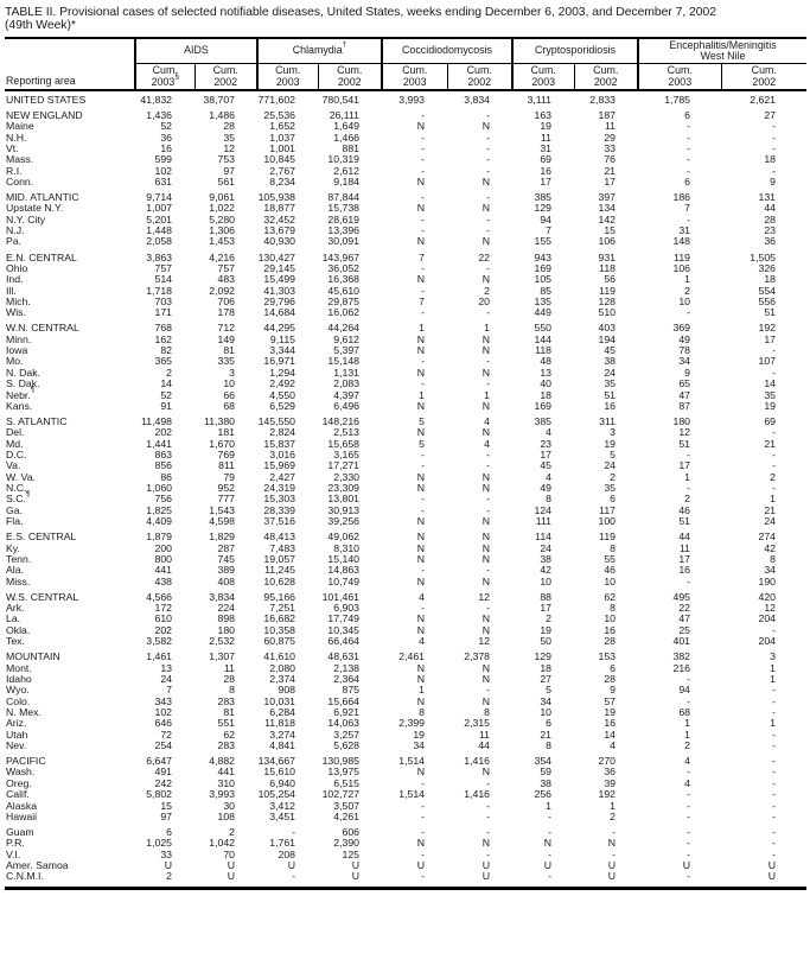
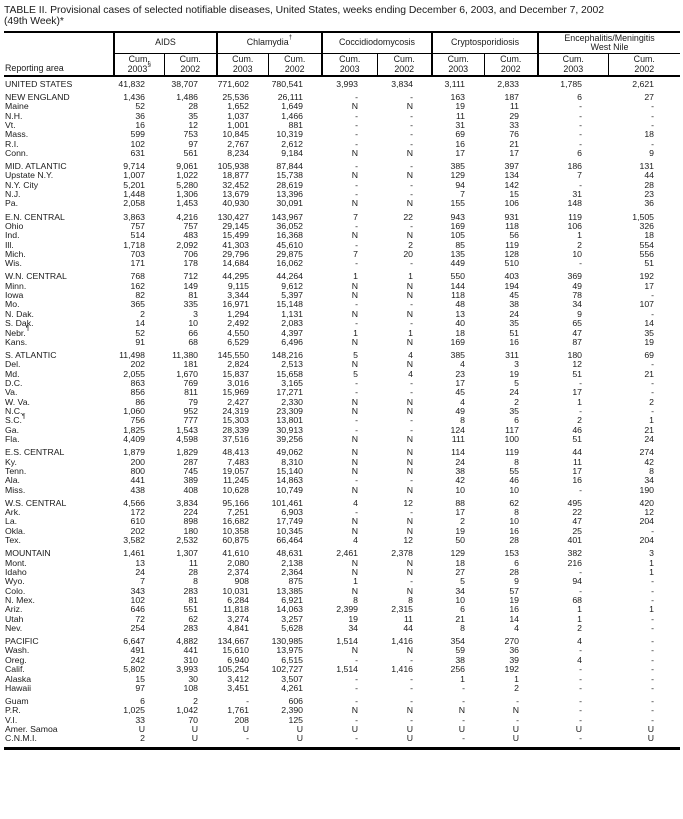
  TABLE II. Provisional cases of selected notifiable diseases, United States, weeks ending December 6, 2003, and December 7, 2002
  (49th Week)*
  Reporting area	AIDS	Chlamydia	Coccidiodomycosis	Cryptosporidiosis	Encephalitis/MeningitisWest Nile
  Cum.2003	Cum.2002	Cum.2003	Cum.2002	Cum.2003	Cum.2002	Cum.2003	Cum.2002	Cum.2003	Cum.2002
  UNITED STATES	41,832	38,707	771,602	780,541	3,993	3,834	3,111	2,833	1,785	2,621
  NEW ENGLAND	1,436	1,486	25,536	26,111	-	-	163	187	6	27
  Maine	52	28	1,652	1,649	N	N	19	11	-	-
  N.H.	36	35	1,037	1,466	-	-	11	29	-	-
  Vt.	16	12	1,001	881	-	-	31	33	-	-
  Mass.	599	753	10,845	10,319	-	-	69	76	-	18
  R.I.	102	97	2,767	2,612	-	-	16	21	-	-
  Conn.	631	561	8,234	9,184	N	N	17	17	6	9
  MID. ATLANTIC	9,714	9,061	105,938	87,844	-	-	385	397	186	131
  Upstate N.Y.	1,007	1,022	18,877	15,738	N	N	129	134	7	44
  N.Y. City	5,201	5,280	32,452	28,619	-	-	94	142	-	28
  N.J.	1,448	1,306	13,679	13,396	-	-	7	15	31	23
  Pa.	2,058	1,453	40,930	30,091	N	N	155	106	148	36
  E.N. CENTRAL	3,863	4,216	130,427	143,967	7	22	943	931	119	1,505
  Ohio	757	757	29,145	36,052	-	-	169	118	106	326
  Ind.	514	483	15,499	16,368	N	N	105	56	1	18
  Ill.	1,718	2,092	41,303	45,610	-	2	85	119	2	554
  Mich.	703	706	29,796	29,875	7	20	135	128	10	556
  Wis.	171	178	14,684	16,062	-	-	449	510	-	51
  W.N. CENTRAL	768	712	44,295	44,264	1	1	550	403	369	192
  Minn.	162	149	9,115	9,612	N	N	144	194	49	17
  Iowa	82	81	3,344	5,397	N	N	118	45	78	-
  Mo.	365	335	16,971	15,148	-	-	48	38	34	107
  N. Dak.	2	3	1,294	1,131	N	N	13	24	9	-
  S. Dak.	14	10	2,492	2,083	-	-	40	35	65	14
  Nebr.	52	66	4,550	4,397	1	1	18	51	47	35
  Kans.	91	68	6,529	6,496	N	N	169	16	87	19
  S. ATLANTIC	11,498	11,380	145,550	148,216	5	4	385	311	180	69
  Del.	202	181	2,824	2,513	N	N	4	3	12	-
- Md.	1,441	1,670	15,837	15,658	5	4	23	19	51	21
+ Md.	2,055	1,670	15,837	15,658	5	4	23	19	51	21
  D.C.	863	769	3,016	3,165	-	-	17	5	-	-
  Va.	856	811	15,969	17,271	-	-	45	24	17	-
  W. Va.	86	79	2,427	2,330	N	N	4	2	1	2
  N.C.	1,060	952	24,319	23,309	N	N	49	35	-	-
  S.C.	756	777	15,303	13,801	-	-	8	6	2	1
  Ga.	1,825	1,543	28,339	30,913	-	-	124	117	46	21
  Fla.	4,409	4,598	37,516	39,256	N	N	111	100	51	24
  E.S. CENTRAL	1,879	1,829	48,413	49,062	N	N	114	119	44	274
  Ky.	200	287	7,483	8,310	N	N	24	8	11	42
  Tenn.	800	745	19,057	15,140	N	N	38	55	17	8
  Ala.	441	389	11,245	14,863	-	-	42	46	16	34
  Miss.	438	408	10,628	10,749	N	N	10	10	-	190
  W.S. CENTRAL	4,566	3,834	95,166	101,461	4	12	88	62	495	420
  Ark.	172	224	7,251	6,903	-	-	17	8	22	12
  La.	610	898	16,682	17,749	N	N	2	10	47	204
  Okla.	202	180	10,358	10,345	N	N	19	16	25	-
  Tex.	3,582	2,532	60,875	66,464	4	12	50	28	401	204
  MOUNTAIN	1,461	1,307	41,610	48,631	2,461	2,378	129	153	382	3
  Mont.	13	11	2,080	2,138	N	N	18	6	216	1
  Idaho	24	28	2,374	2,364	N	N	27	28	-	1
  Wyo.	7	8	908	875	1	-	5	9	94	-
- Colo.	343	283	10,031	15,664	N	N	34	57	-	-
+ Colo.	343	283	10,031	13,385	N	N	34	57	-	-
  N. Mex.	102	81	6,284	6,921	8	8	10	19	68	-
  Ariz.	646	551	11,818	14,063	2,399	2,315	6	16	1	1
  Utah	72	62	3,274	3,257	19	11	21	14	1	-
  Nev.	254	283	4,841	5,628	34	44	8	4	2	-
  PACIFIC	6,647	4,882	134,667	130,985	1,514	1,416	354	270	4	-
  Wash.	491	441	15,610	13,975	N	N	59	36	-	-
  Oreg.	242	310	6,940	6,515	-	-	38	39	4	-
  Calif.	5,802	3,993	105,254	102,727	1,514	1,416	256	192	-	-
  Alaska	15	30	3,412	3,507	-	-	1	1	-	-
  Hawaii	97	108	3,451	4,261	-	-	-	2	-	-
  Guam	6	2	-	606	-	-	-	-	-	-
  P.R.	1,025	1,042	1,761	2,390	N	N	N	N	-	-
  V.I.	33	70	208	125	-	-	-	-	-	-
  Amer. Samoa	U	U	U	U	U	U	U	U	U	U
  C.N.M.I.	2	U	-	U	-	U	-	U	-	U
